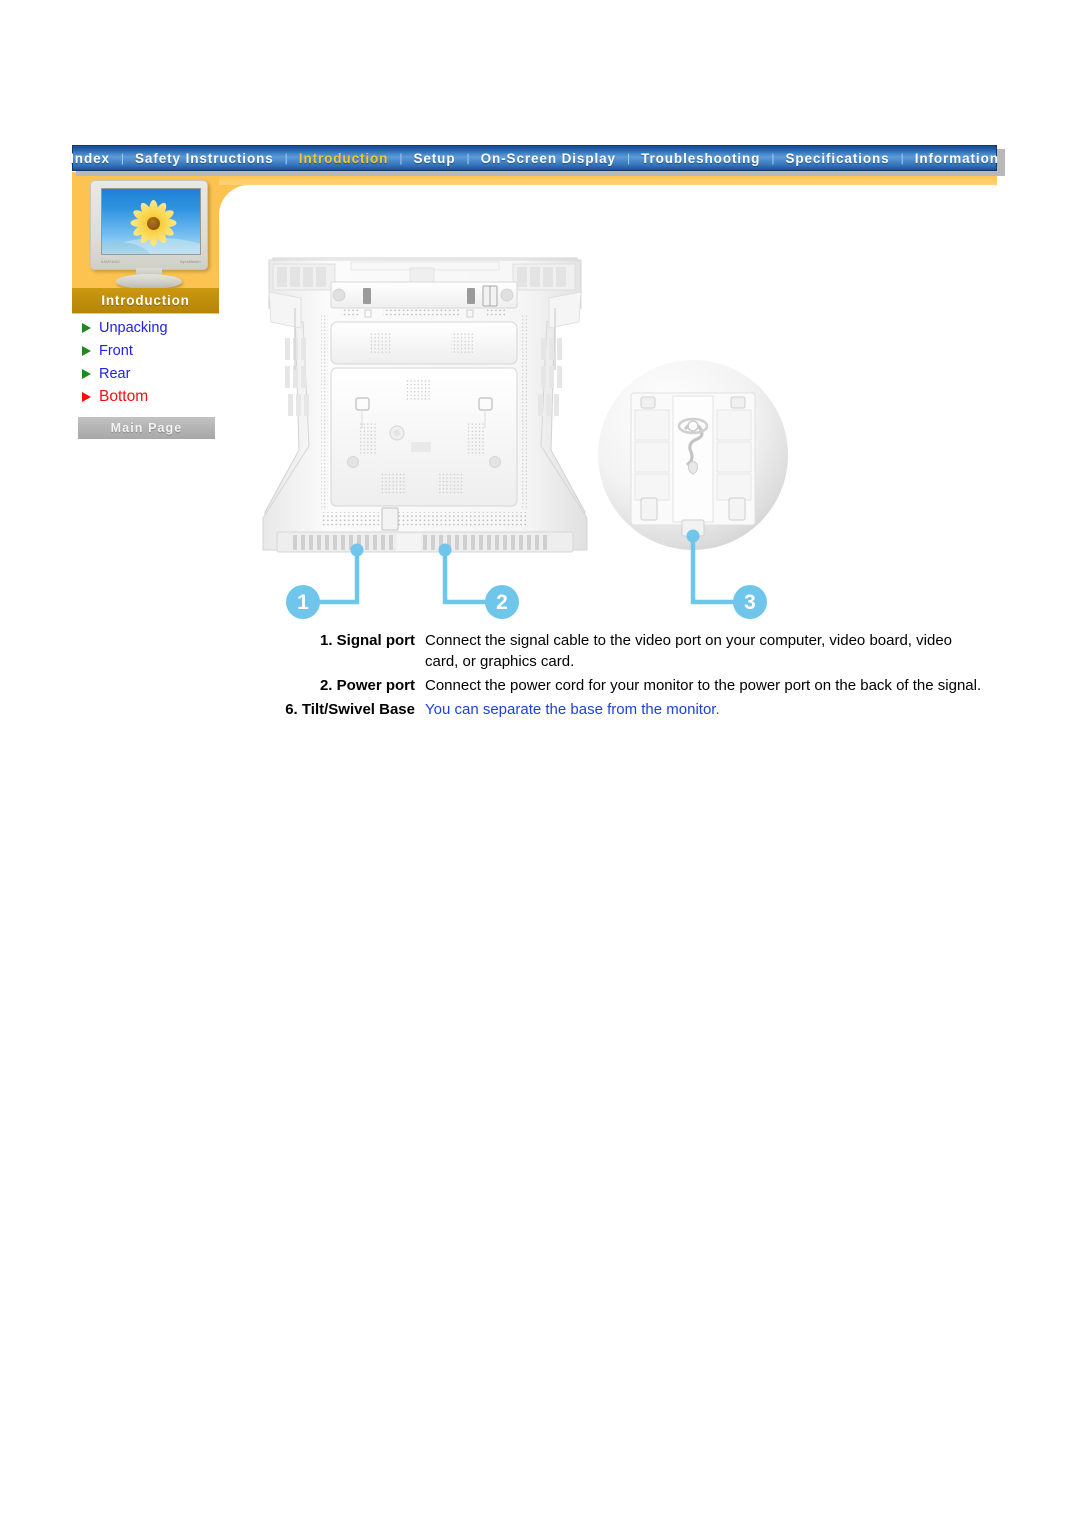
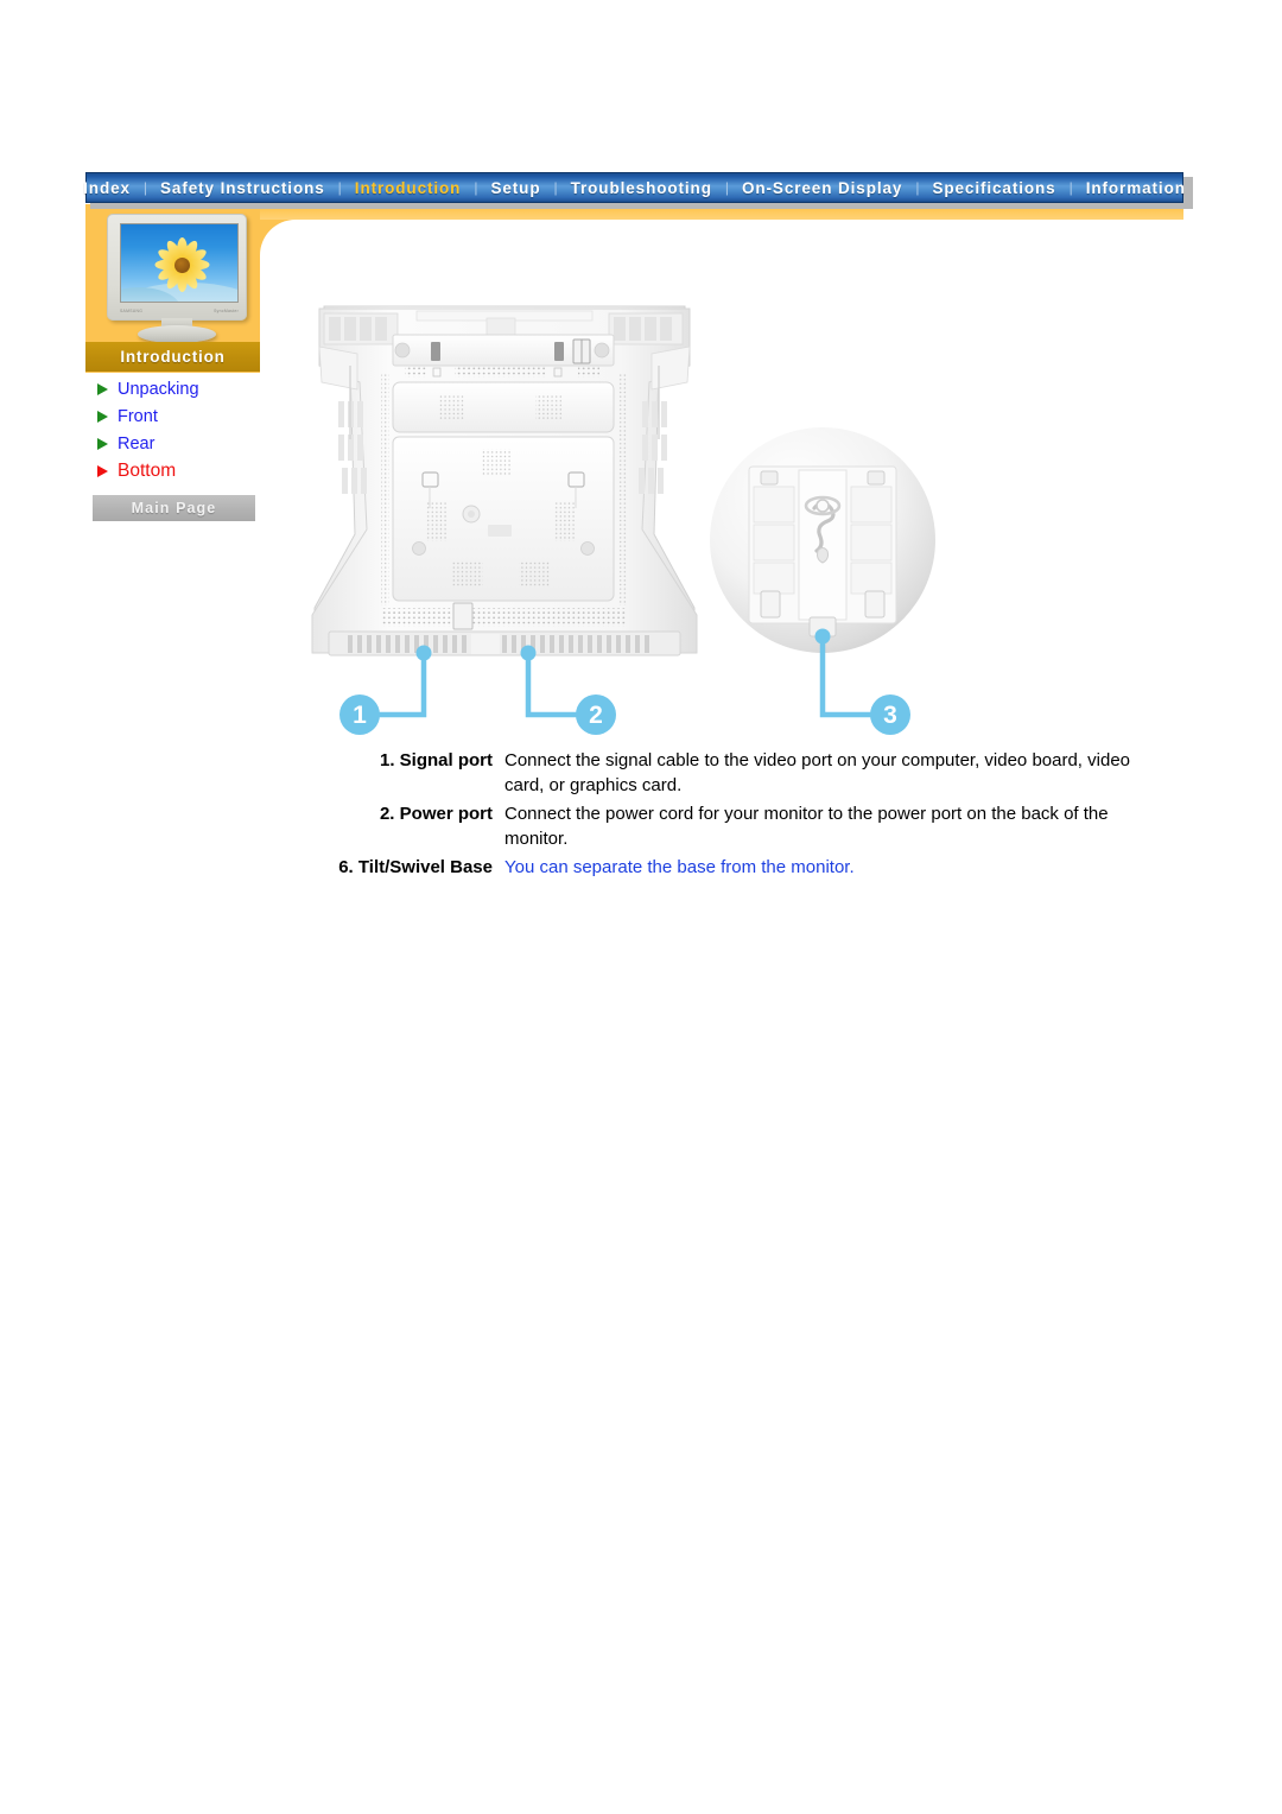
  Index
  |
  Safety Instructions
  |
  Introduction
  |
  Setup
  |
- On-Screen Display
+ Troubleshooting
  |
- Troubleshooting
+ On-Screen Display
  |
  Specifications
  |
  Information
  Introduction
  Unpacking
  Front
  Rear
  Bottom
  Main Page
  1
  2
  3
  1. Signal port
  Connect the signal cable to the video port on your computer, video board, video card, or graphics card.
  2. Power port
- Connect the power cord for your monitor to the power port on the back of the signal.
+ Connect the power cord for your monitor to the power port on the back of the monitor.
  6. Tilt/Swivel Base
  You can separate the base from the monitor.
